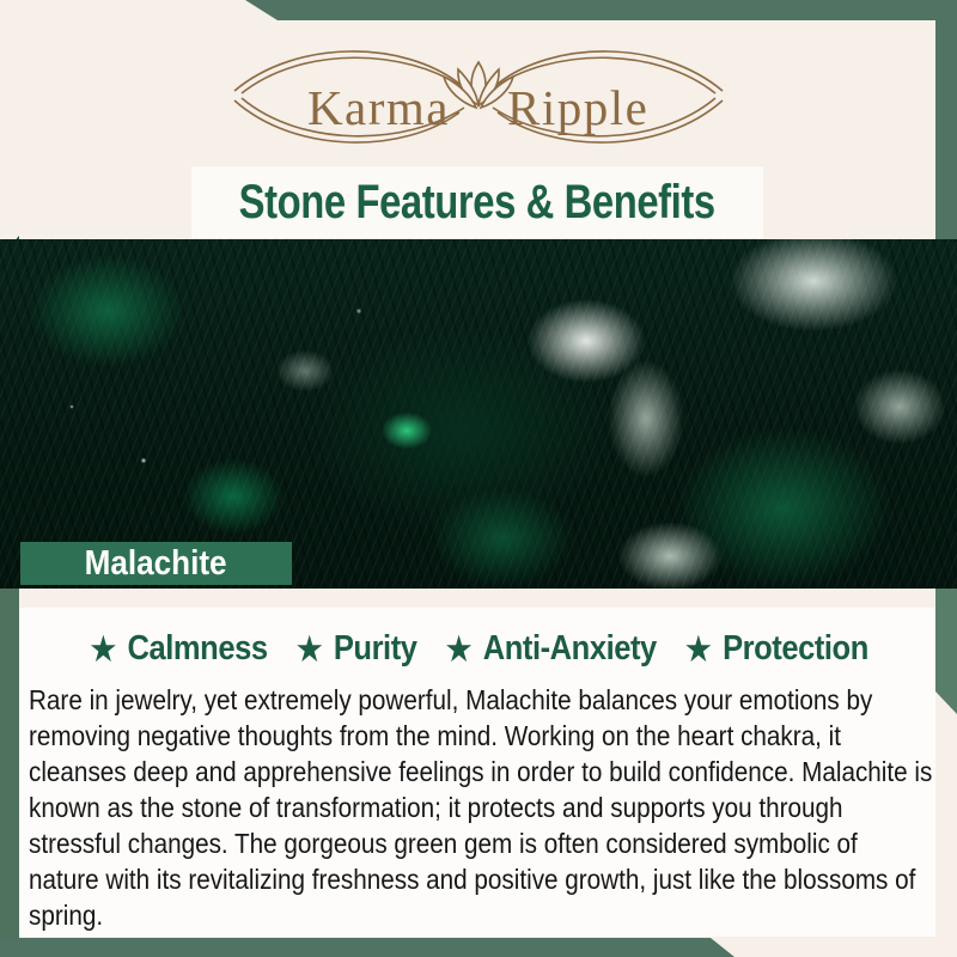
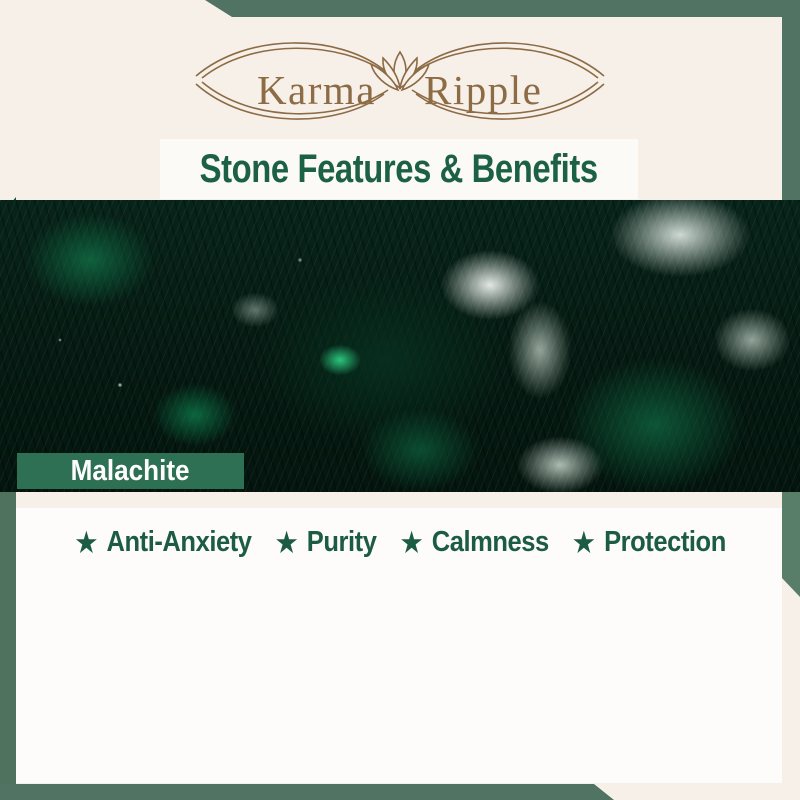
  Karma
  Ripple
  Stone Features & Benefits
  Malachite
  ★
- Calmness
+ Anti-Anxiety
  ★
  Purity
  ★
- Anti-Anxiety
+ Calmness
  ★
  Protection
- Rare in jewelry, yet extremely powerful, Malachite balances your emotions by removing negative thoughts from the mind. Working on the heart chakra, it cleanses deep and apprehensive feelings in order to build confidence. Malachite is known as the stone of transformation; it protects and supports you through stressful changes. The gorgeous green gem is often considered symbolic of nature with its revitalizing freshness and positive growth, just like the blossoms of spring.
